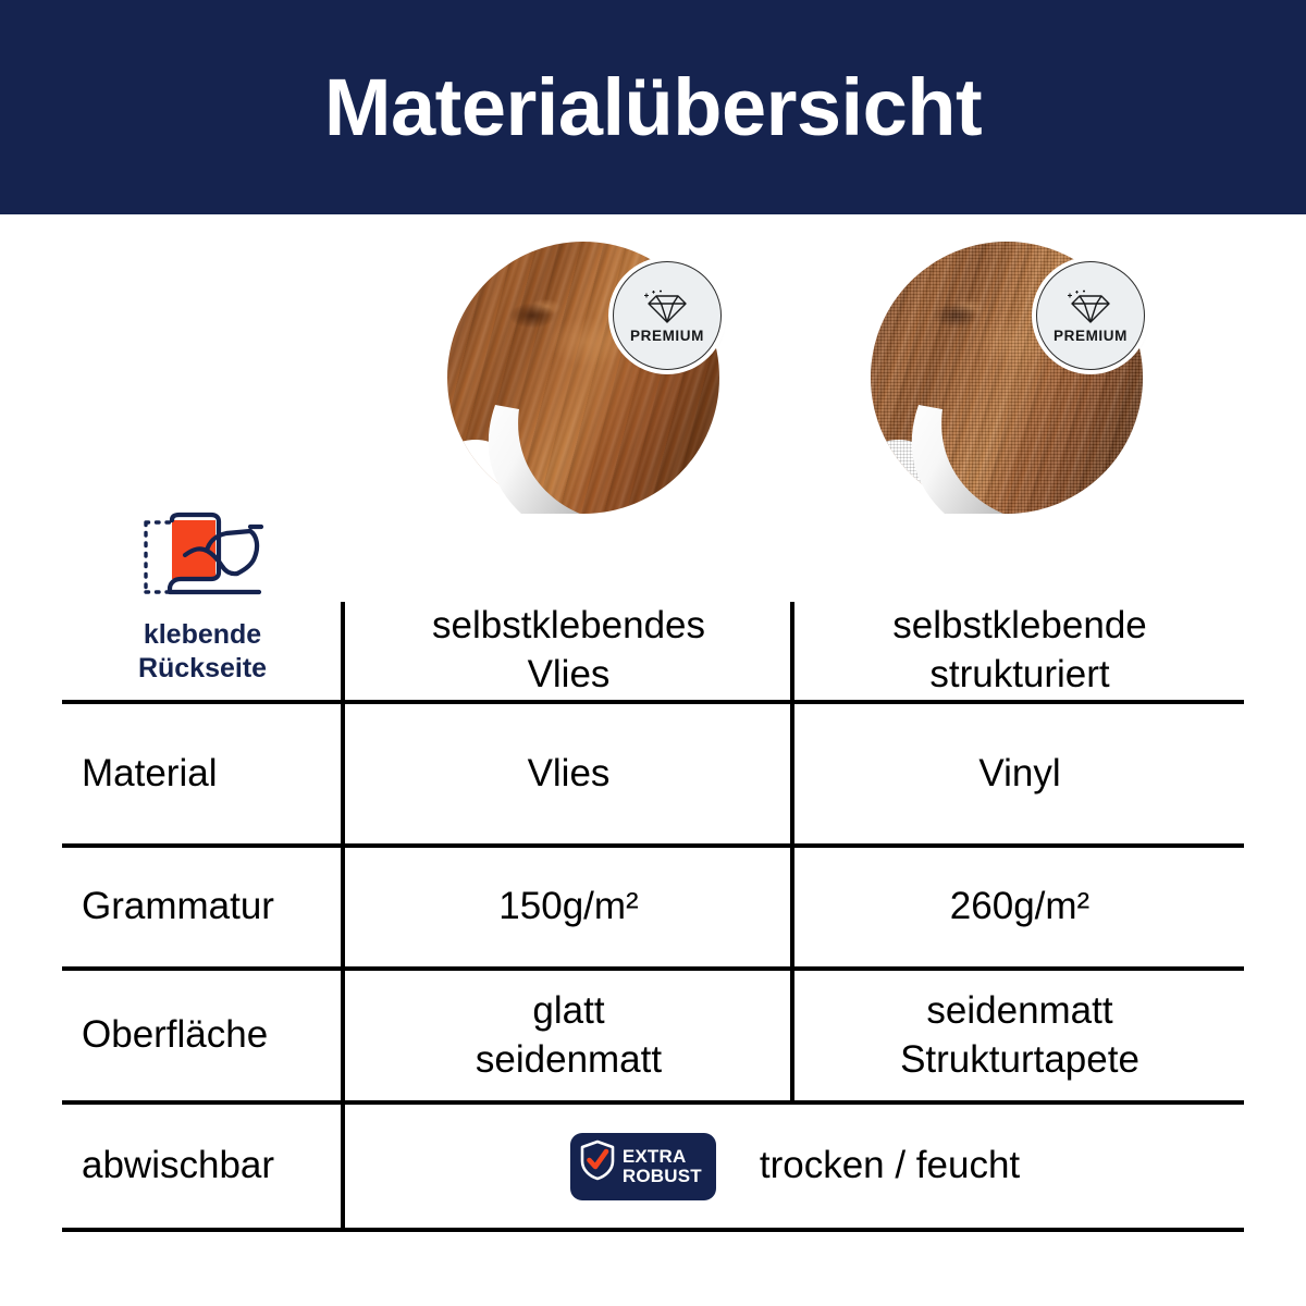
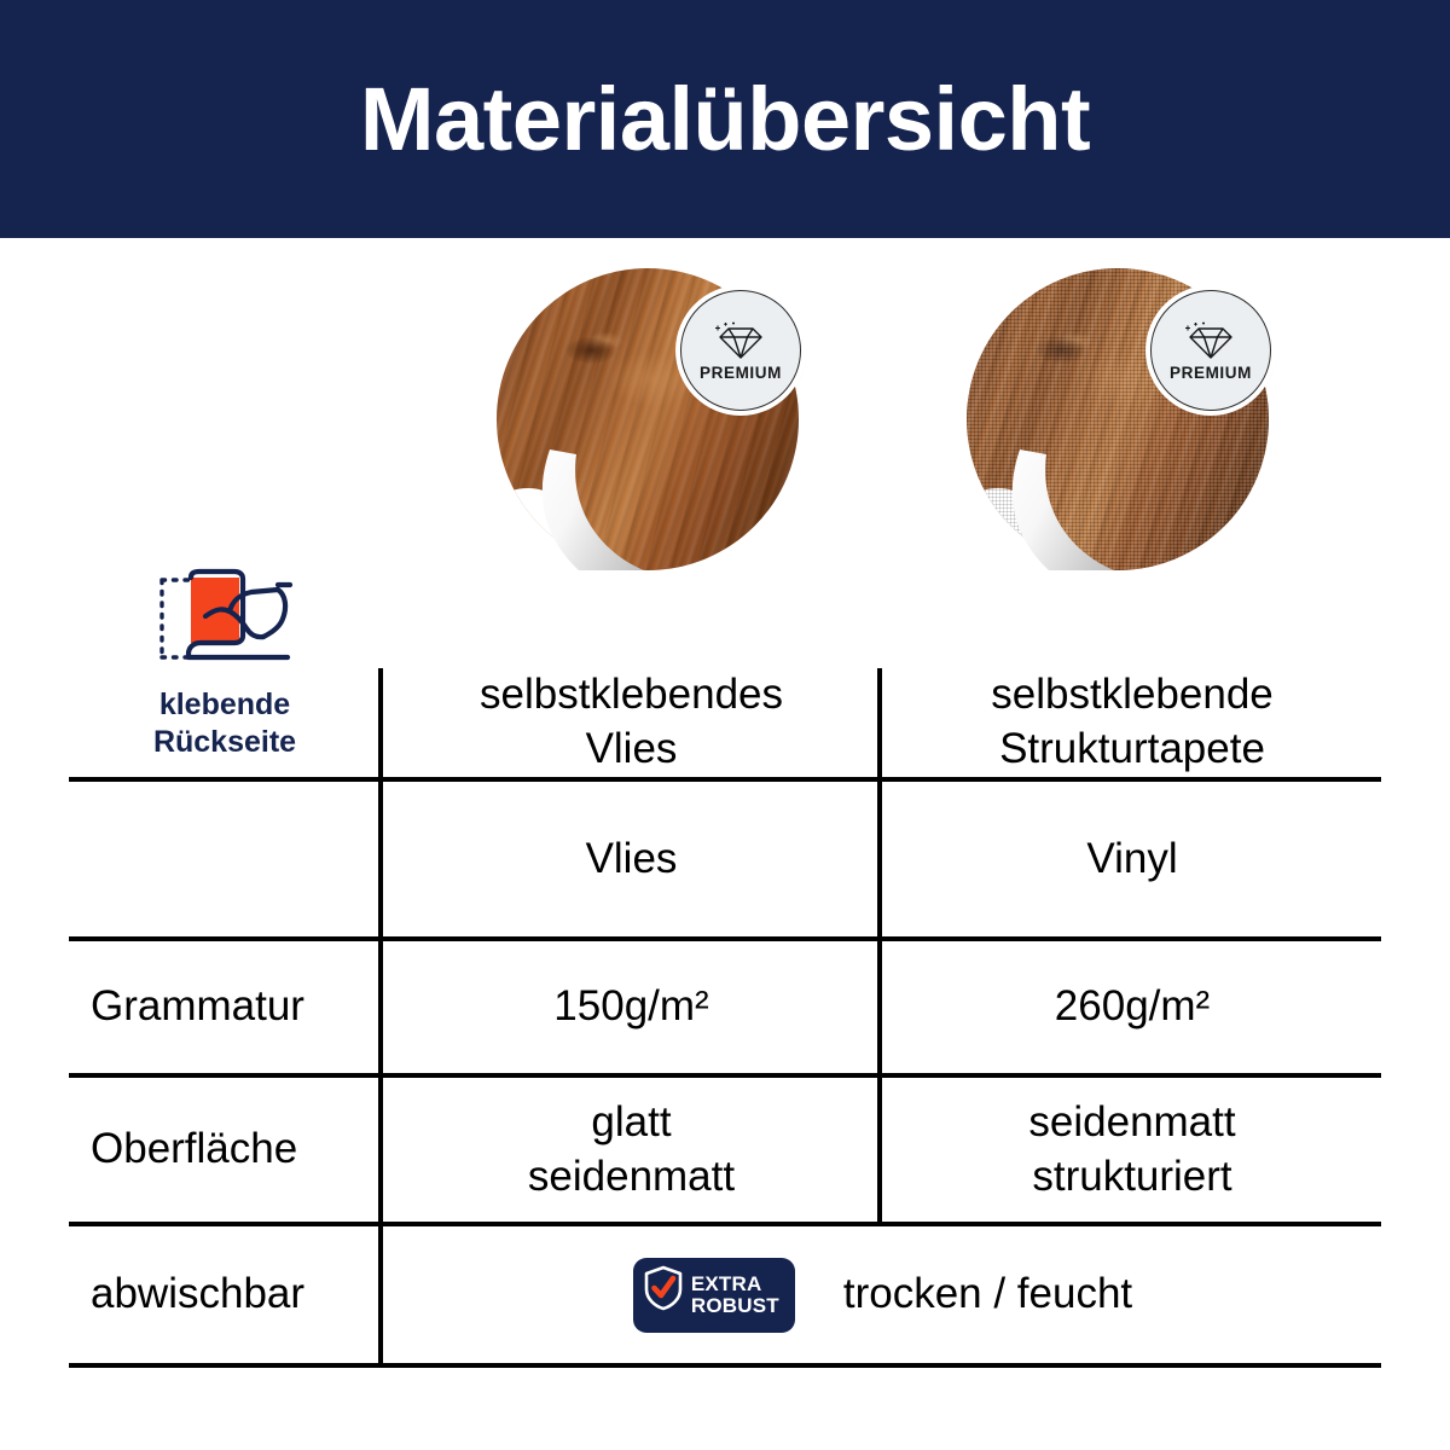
  Materialübersicht
  PREMIUM
  PREMIUM
  klebende
  Rückseite
  selbstklebendes
  Vlies
  selbstklebende
- strukturiert
+ Strukturtapete
- Material
  Vlies
  Vinyl
  Grammatur
  150g/m²
  260g/m²
  Oberfläche
  glatt
  seidenmatt
  seidenmatt
- Strukturtapete
+ strukturiert
  abwischbar
  EXTRA
  ROBUST
  trocken / feucht
